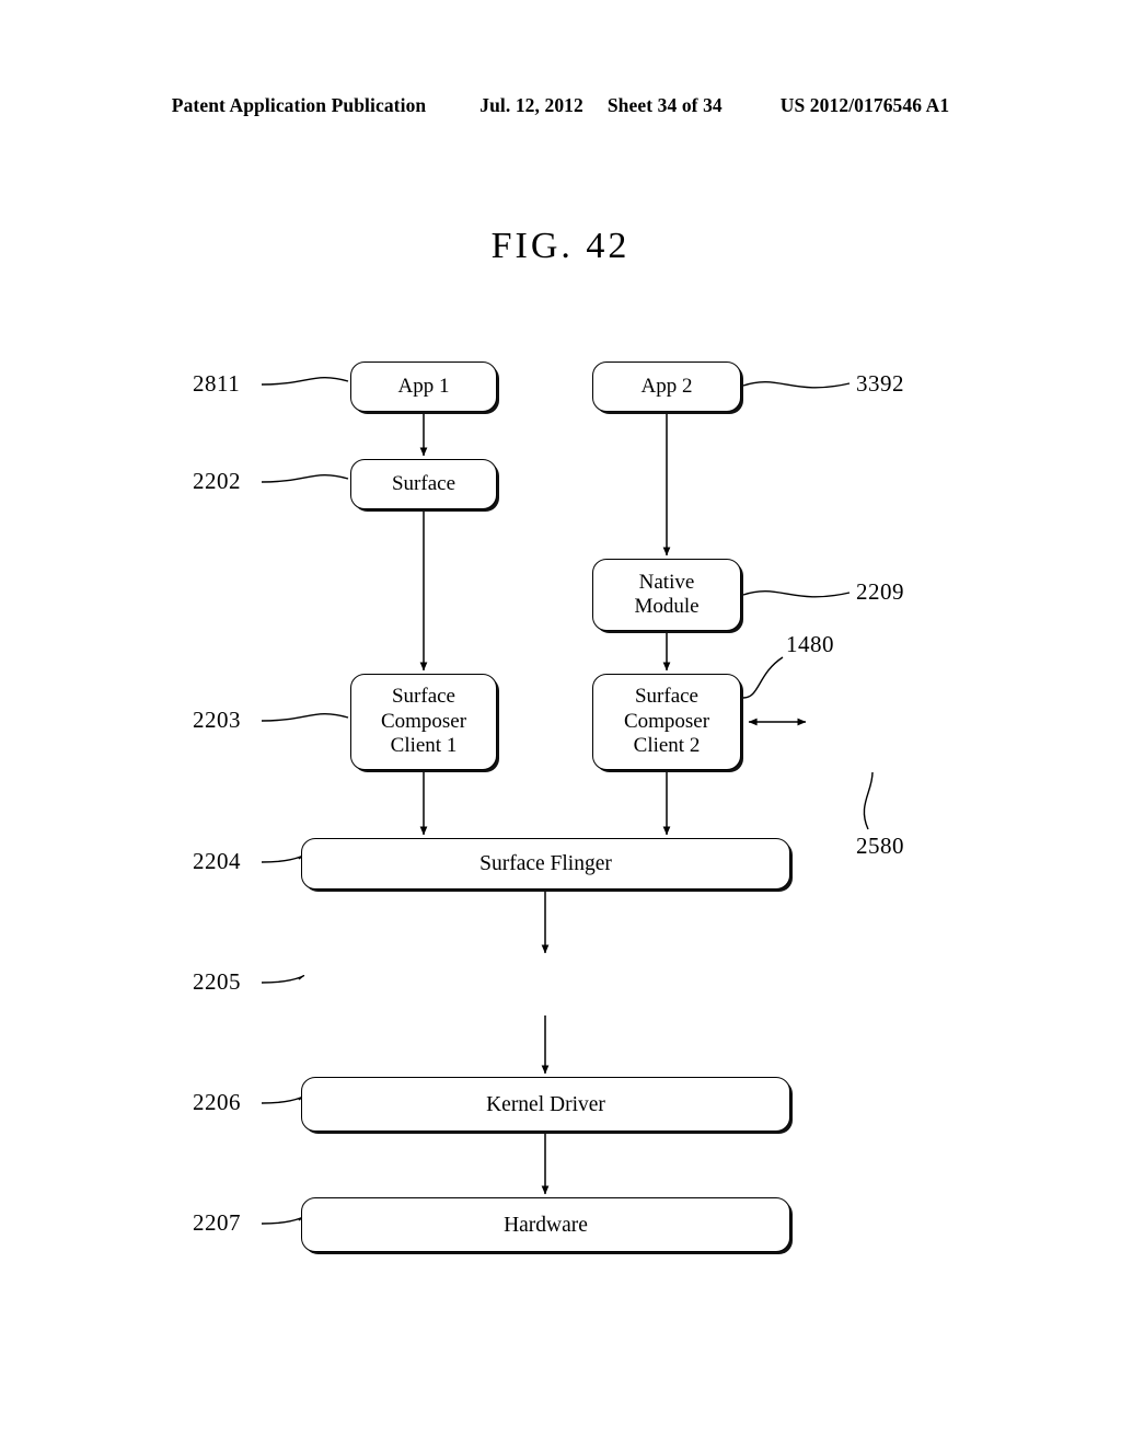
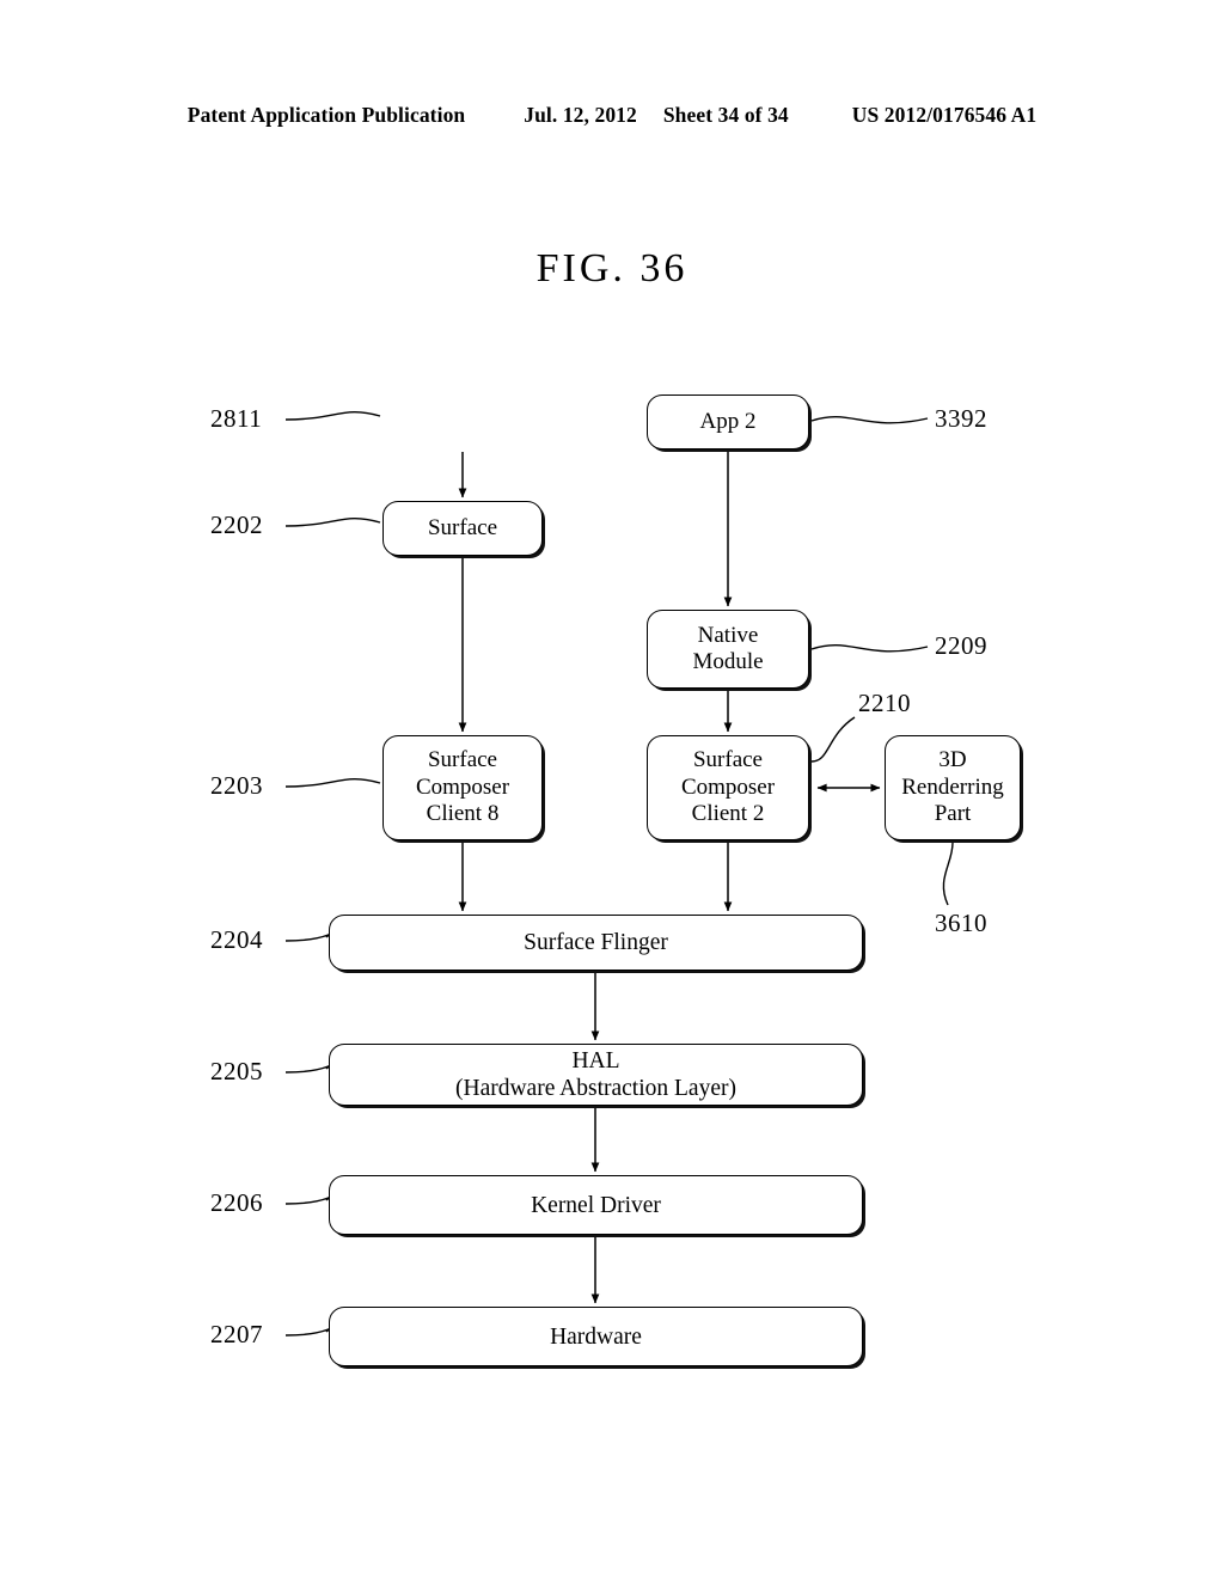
  Patent Application Publication Jul. 12, 2012 Sheet 34 of 34 US 2012/0176546 A1
- FIG. 42
+ FIG. 36
- App 1
  Surface
  Surface
  Composer
- Client 1
+ Client 8
  App 2
  Native
  Module
  Surface
  Composer
  Client 2
+ 3D
+ Renderring
+ Part
  Surface Flinger
+ HAL
+ (Hardware Abstraction Layer)
  Kernel Driver
  Hardware
  2811
  2202
  2203
  2204
  2205
  2206
  2207
  3392
  2209
- 1480
+ 2210
- 2580
+ 3610
